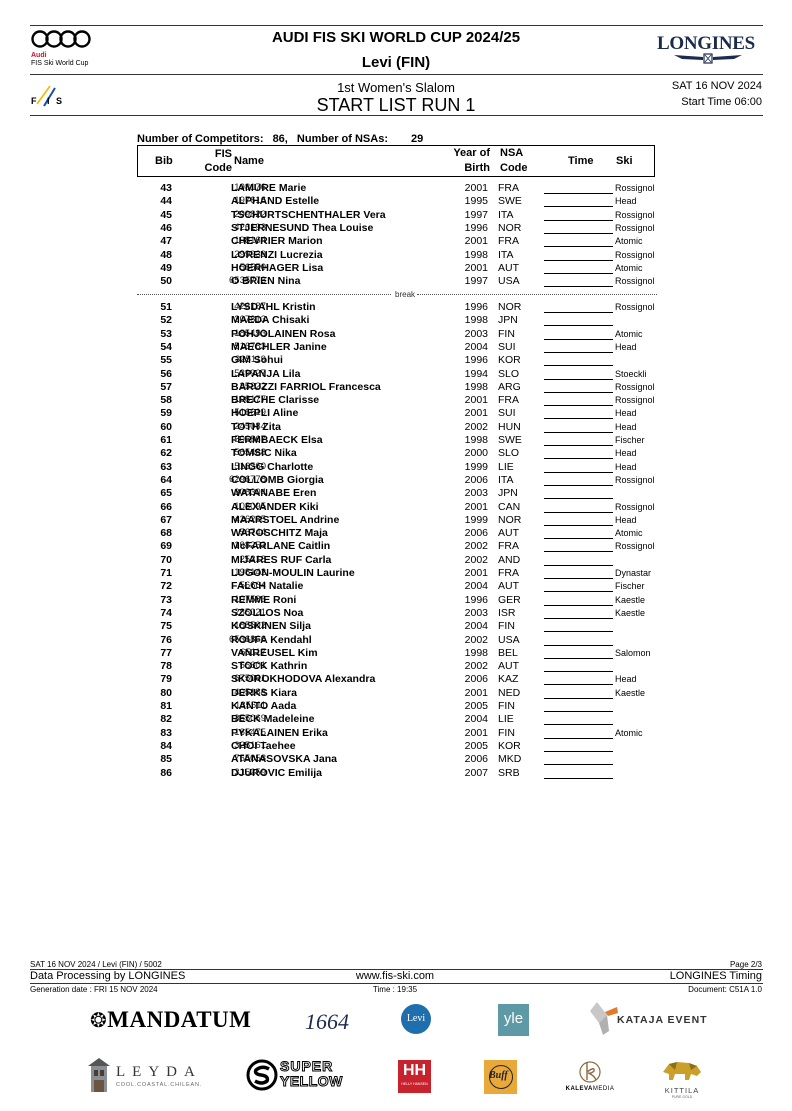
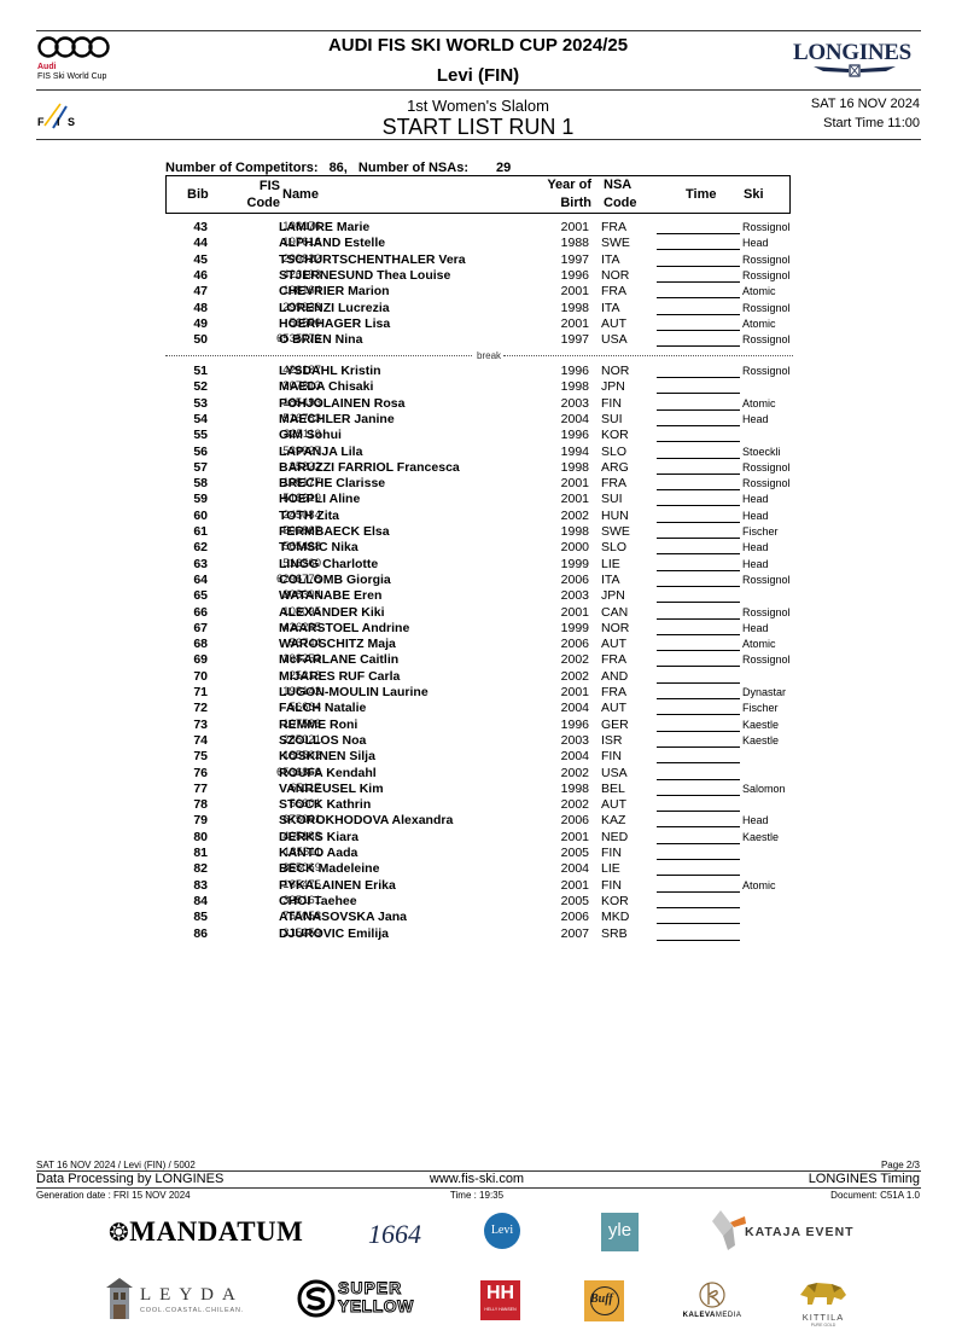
  AUDI FIS SKI WORLD CUP 2024/25
  Levi (FIN)
  LONGINES
  F
  I
  S
  1st Women's Slalom
  START LIST RUN 1
  SAT 16 NOV 2024
- Start Time 06:00
+ Start Time 11:00
  Number of Competitors: 86, Number of NSAs: 29
  Bib
  FIS
  Code
  Name
  Year of
  Birth
  NSA
  Code
  Time
  Ski
  43
  198176
  LAMURE Marie
  2001
  FRA
  Rossignol
  44
  197616
  ALPHAND Estelle
- 1995
+ 1988
  SWE
  Head
  45
  299822
  TSCHURTSCHENTHALER Vera
  1997
  ITA
  Rossignol
  46
  426193
  STJERNESUND Thea Louise
  1996
  NOR
  Rossignol
  47
  198164
  CHEVRIER Marion
  2001
  FRA
  Atomic
  48
  299939
  LORENZI Lucrezia
  1998
  ITA
  Rossignol
  49
  56550
  HOERHAGER Lisa
  2001
  AUT
  Atomic
  50
  6535773
  O BRIEN Nina
  1997
  USA
  Rossignol
  break
  51
  426187
  LYSDAHL Kristin
  1996
  NOR
  Rossignol
  52
  307813
  MAEDA Chisaki
  1998
  JPN
  53
  185493
  POHJOLAINEN Rosa
  2003
  FIN
  Atomic
  54
  516783
  MAECHLER Janine
  2004
  SUI
  Head
  55
  325119
  GIM Sohui
  1996
  KOR
  56
  539927
  LAPANJA Lila
  1994
  SLO
  Stoeckli
  57
  35222
  BARUZZI FARRIOL Francesca
  1998
  ARG
  Rossignol
  58
  198177
  BRECHE Clarisse
  2001
  FRA
  Rossignol
  59
  516619
  HOEPLI Aline
  2001
  SUI
  Head
  60
  245084
  TOTH Zita
  2002
  HUN
  Head
  61
  506867
  FERMBAECK Elsa
  1998
  SWE
  Fischer
  62
  565488
  TOMSIC Nika
  2000
  SLO
  Head
  63
  516560
  LINGG Charlotte
  1999
  LIE
  Head
  64
  6296778
  COLLOMB Giorgia
  2006
  ITA
  Rossignol
  65
  308304
  WATANABE Eren
  2003
  JPN
  66
  108095
  ALEXANDER Kiki
  2001
  CAN
  Rossignol
  67
  426285
  MAARSTOEL Andrine
  1999
  NOR
  Head
  68
  56744
  WAROSCHITZ Maja
  2006
  AUT
  Atomic
  69
  198253
  McFARLANE Caitlin
  2002
  FRA
  Rossignol
  70
  25218
  MIJARES RUF Carla
  2002
  AND
  71
  198142
  LUGON-MOULIN Laurine
  2001
  FRA
  Dynastar
  72
  56664
  FALCH Natalie
  2004
  AUT
  Fischer
  73
  107583
  REMME Roni
  1996
  GER
  Kaestle
  74
  285021
  SZOLLOS Noa
  2003
  ISR
  Kaestle
  75
  185502
  KOSKINEN Silja
  2004
  FIN
  76
  6536866
  ROUFA Kendahl
  2002
  USA
  77
  65117
  VANREUSEL Kim
  1998
  BEL
  Salomon
  78
  56601
  STOCK Kathrin
  2002
  AUT
  79
  675061
  SKOROKHODOVA Alexandra
  2006
  KAZ
  Head
  80
  405188
  DERKS Kiara
  2001
  NED
  Kaestle
  81
  185511
  KANTO Aada
  2005
  FIN
  82
  355069
  BECK Madeleine
  2004
  LIE
  83
  185475
  PYKALAINEN Erika
  2001
  FIN
  Atomic
  84
  325161
  CHOI Taehee
  2005
  KOR
  85
  755058
  ATANASOVSKA Jana
  2006
  MKD
  86
  315259
  DJUROVIC Emilija
  2007
  SRB
  SAT 16 NOV 2024 / Levi (FIN) / 5002
  Page 2/3
  Data Processing by LONGINES
  www.fis-ski.com
  LONGINES Timing
  Generation date : FRI 15 NOV 2024
  Time : 19:35
  Document: C51A 1.0
  ❂MANDATUM
  1664
  Levi
  yle
  KATAJA EVENT
  LEYDA
  SUPER
  YELLOW
  HH
  Buff
  KITTILA
